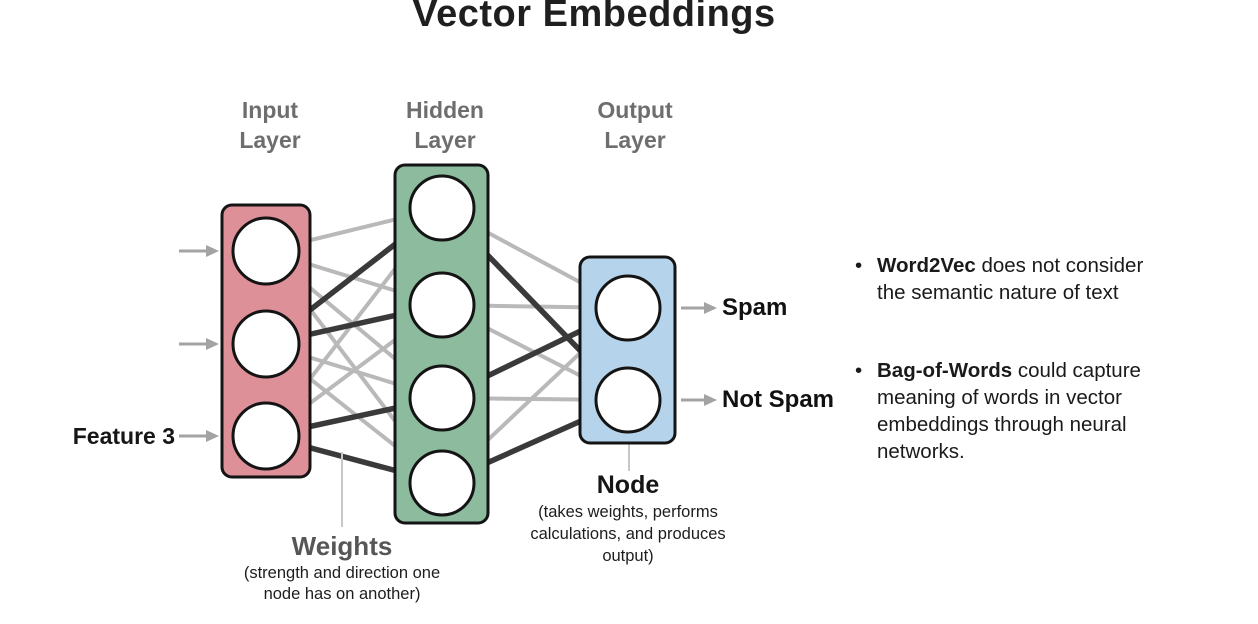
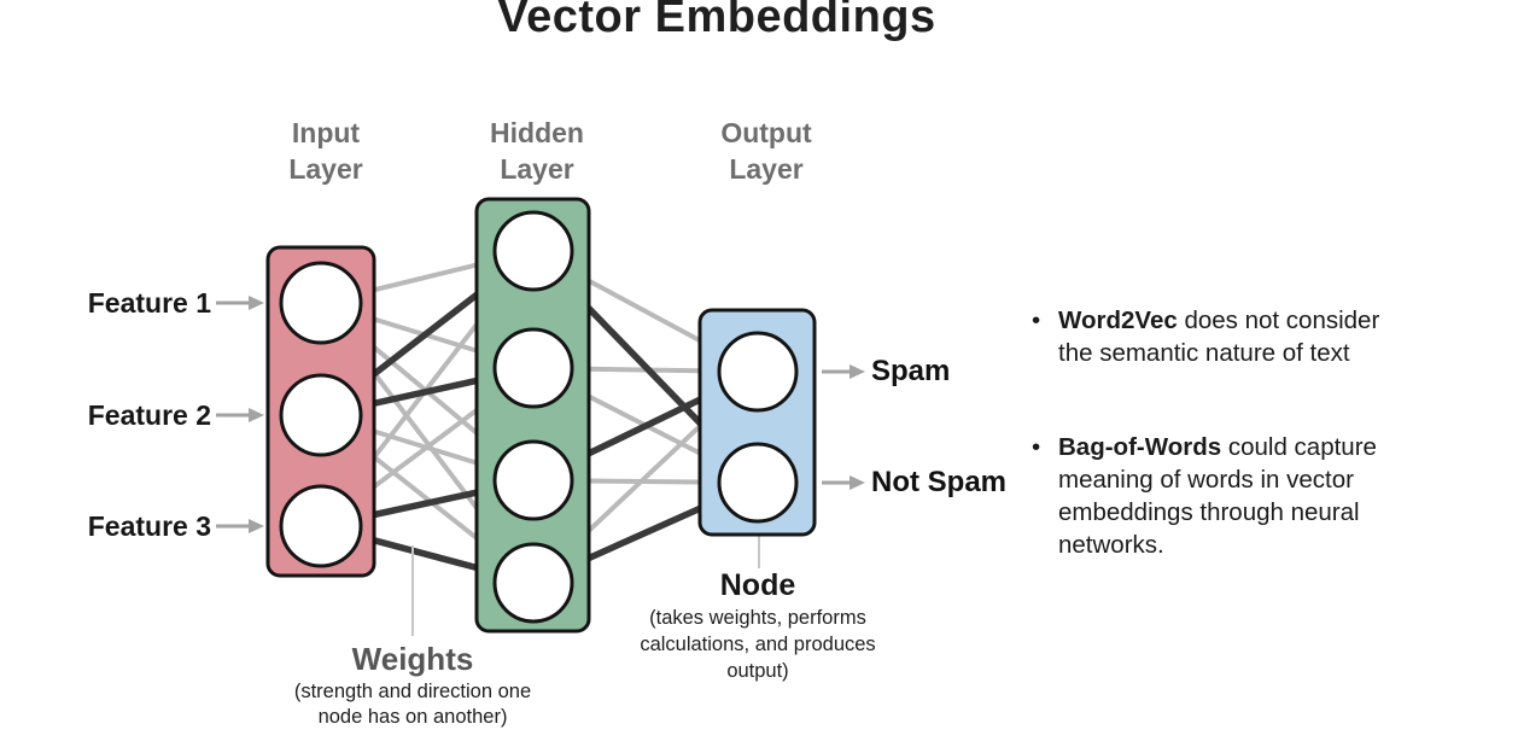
  Vector Embeddings
  Input
  Layer
  Hidden
  Layer
  Output
  Layer
+ Feature 1
+ Feature 2
  Feature 3
  Spam
  Not Spam
  Weights
  (strength and direction one
  node has on another)
  Node
  (takes weights, performs
  calculations, and produces
  output)
  •
  Word2Vec does not consider
  the semantic nature of text
  •
  Bag-of-Words could capture
  meaning of words in vector
  embeddings through neural
  networks.
